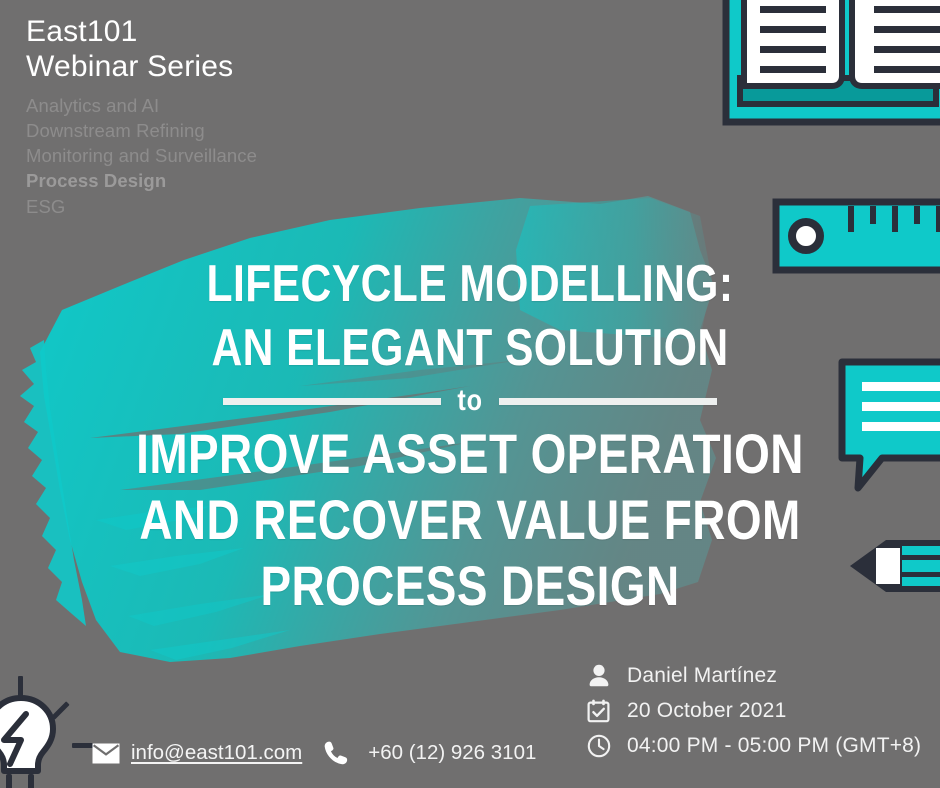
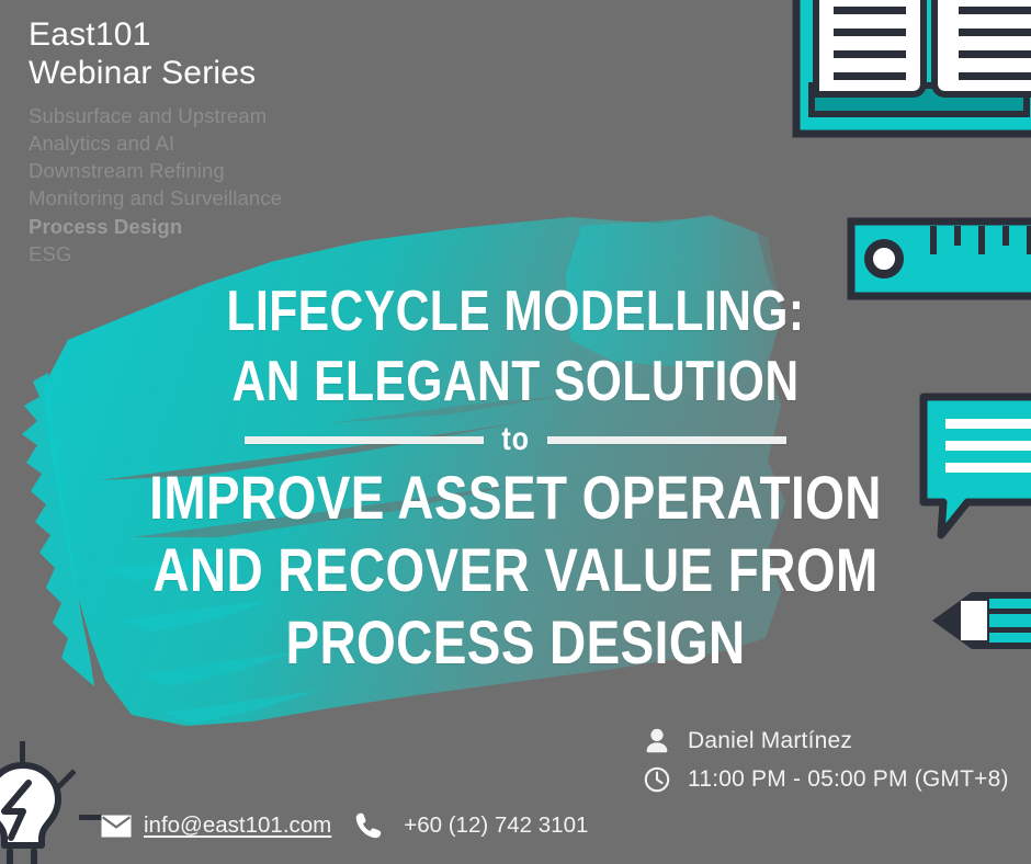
  East101
  Webinar Series
+ Subsurface and Upstream
  Analytics and AI
  Downstream Refining
  Monitoring and Surveillance
  Process Design
  ESG
  LIFECYCLE MODELLING:
  AN ELEGANT SOLUTION
  to
  IMPROVE ASSET OPERATION
  AND RECOVER VALUE FROM
  PROCESS DESIGN
  Daniel Martínez
- 20 October 2021
- 04:00 PM - 05:00 PM (GMT+8)
+ 11:00 PM - 05:00 PM (GMT+8)
  info@east101.com
- +60 (12) 926 3101
+ +60 (12) 742 3101
